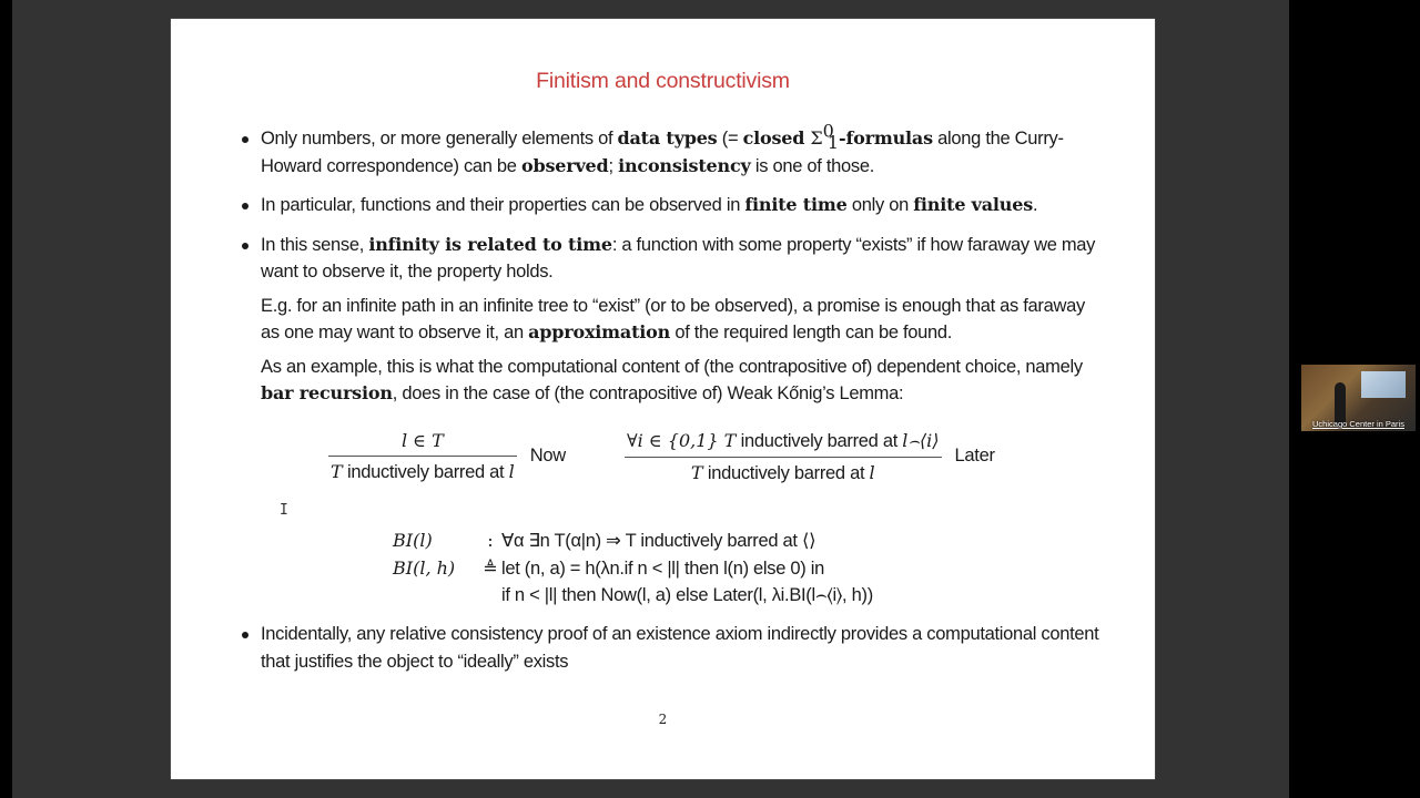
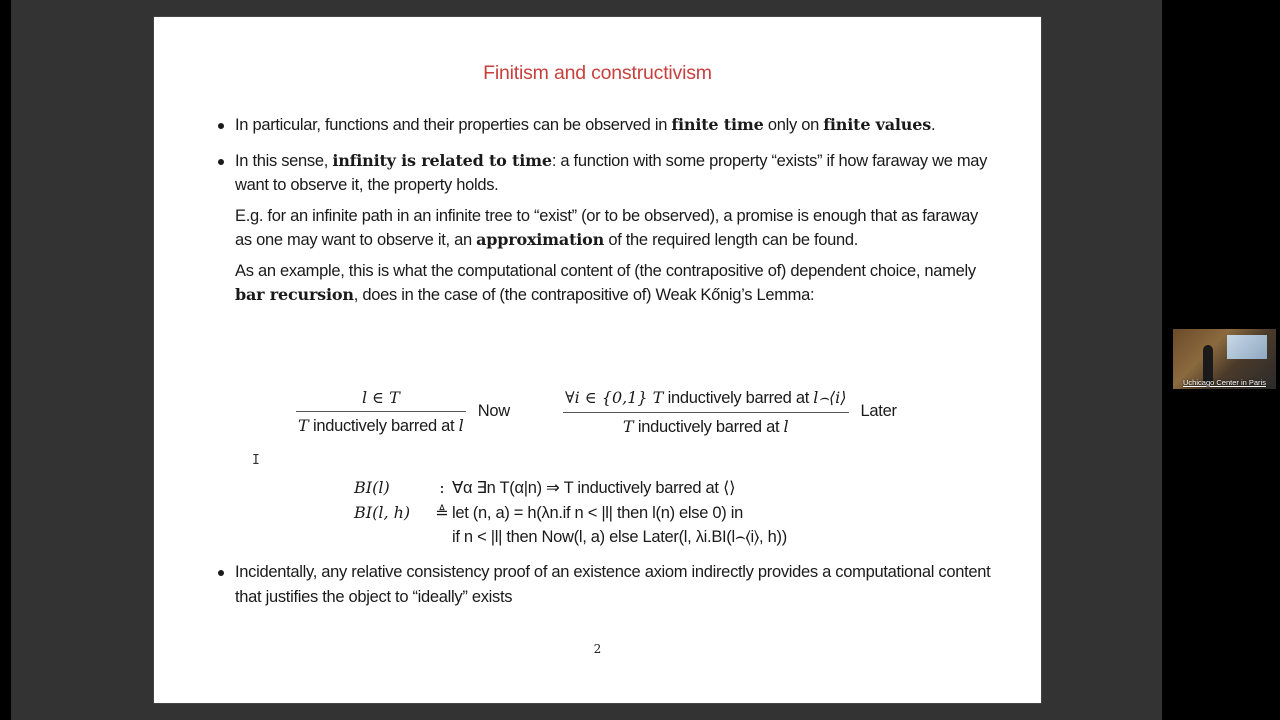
  Finitism and constructivism
- Only numbers, or more generally elements of data types (= closed Σ01-formulas along the Curry-Howard correspondence) can be observed; inconsistency is one of those.
  In particular, functions and their properties can be observed in finite time only on finite values.
  In this sense, infinity is related to time: a function with some property “exists” if how faraway we may want to observe it, the property holds.
  E.g. for an infinite path in an infinite tree to “exist” (or to be observed), a promise is enough that as faraway as one may want to observe it, an approximation of the required length can be found.
  As an example, this is what the computational content of (the contrapositive of) dependent choice, namely bar recursion, does in the case of (the contrapositive of) Weak Kőnig’s Lemma:
  l ∈ T
  T inductively barred at l
  Now
  ∀i ∈ {0,1} T inductively barred at l⌢⟨i⟩
  T inductively barred at l
  Later
  BI(l)
  :
  ∀α ∃n T(α|n) ⇒ T inductively barred at ⟨⟩
  BI(l, h)
  ≜
  let (n, a) = h(λn.if n < |l| then l(n) else 0) in
  if n < |l| then Now(l, a) else Later(l, λi.BI(l⌢⟨i⟩, h))
  Incidentally, any relative consistency proof of an existence axiom indirectly provides a computational content that justifies the object to “ideally” exists
  2
  I
  Uchicago Center in Paris
